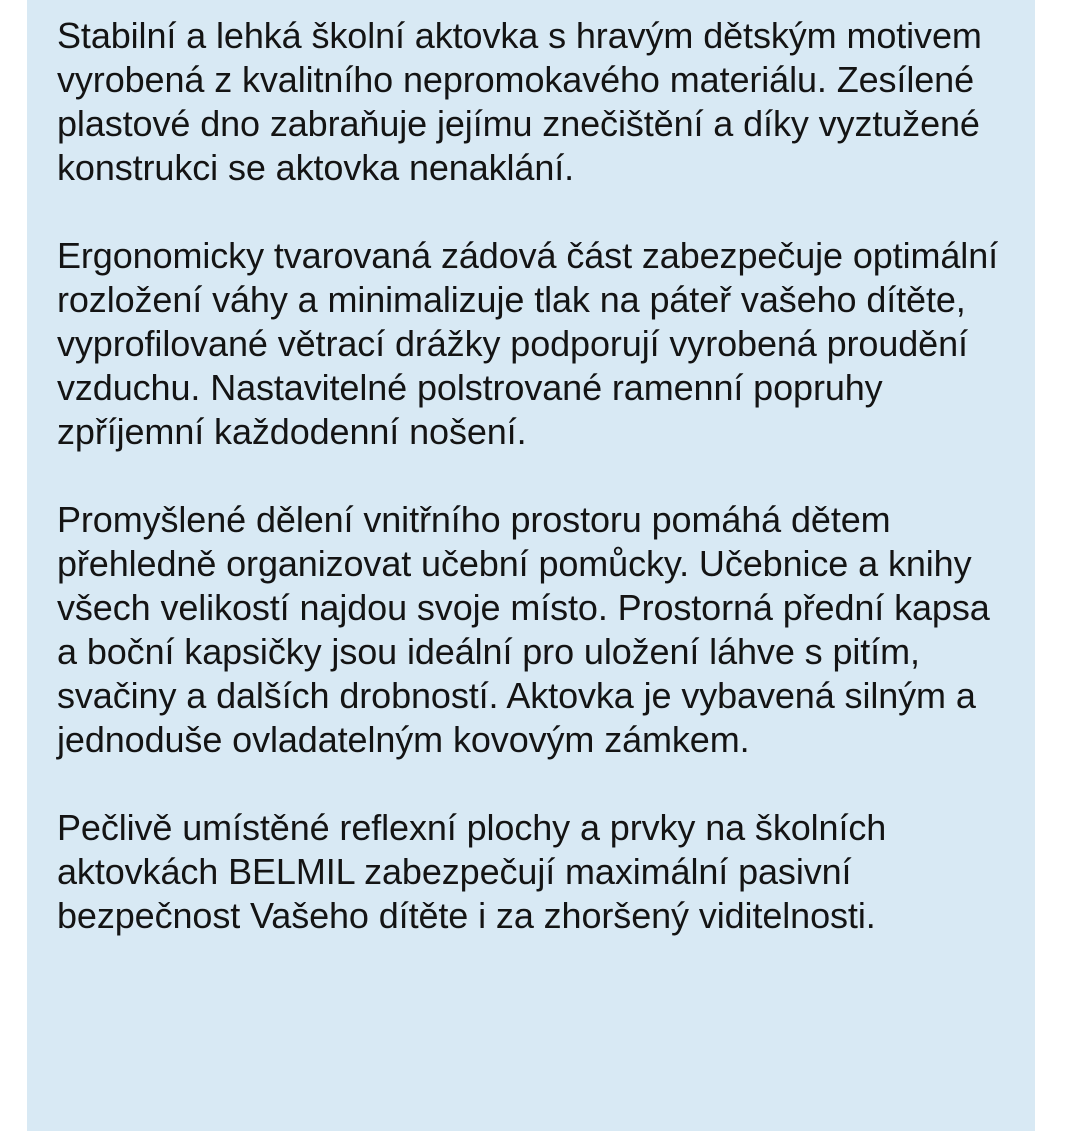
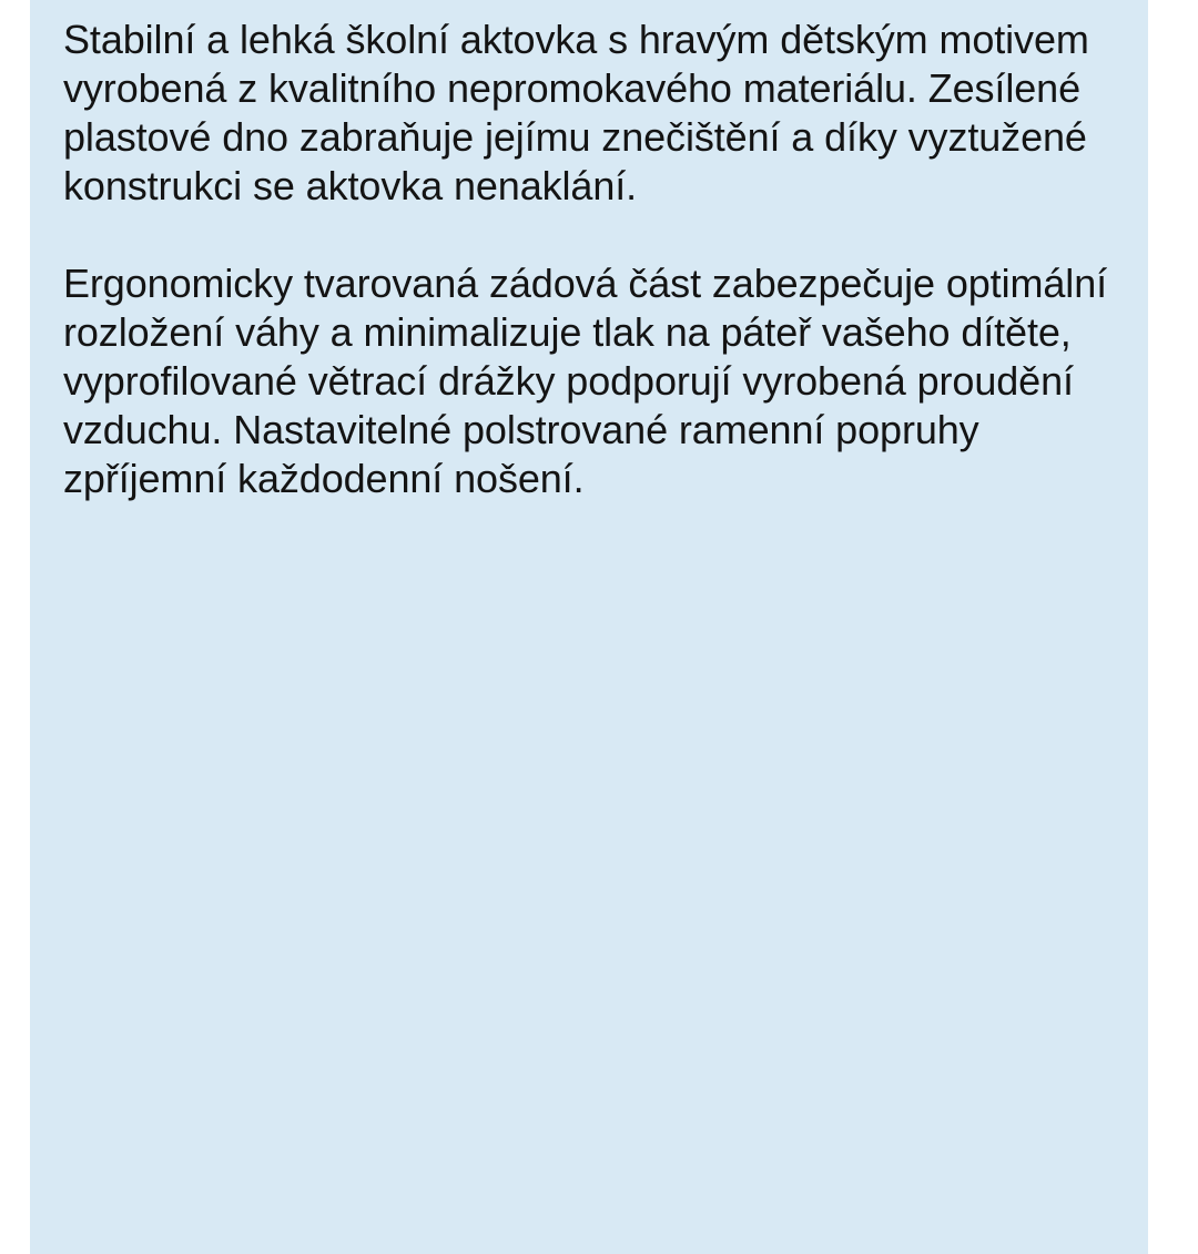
  Stabilní a lehká školní aktovka s hravým dětským motivem vyrobená z kvalitního nepromokavého materiálu. Zesílené plastové dno zabraňuje jejímu znečištění a díky vyztužené konstrukci se aktovka nenaklání.
  Ergonomicky tvarovaná zádová část zabezpečuje optimální rozložení váhy a minimalizuje tlak na páteř vašeho dítěte, vyprofilované větrací drážky podporují vyrobená proudění vzduchu. Nastavitelné polstrované ramenní popruhy zpříjemní každodenní nošení.
- Promyšlené dělení vnitřního prostoru pomáhá dětem přehledně organizovat učební pomůcky. Učebnice a knihy všech velikostí najdou svoje místo. Prostorná přední kapsa a boční kapsičky jsou ideální pro uložení láhve s pitím, svačiny a dalších drobností. Aktovka je vybavená silným a jednoduše ovladatelným kovovým zámkem.
- Pečlivě umístěné reflexní plochy a prvky na školních aktovkách BELMIL zabezpečují maximální pasivní bezpečnost Vašeho dítěte i za zhoršený viditelnosti.
